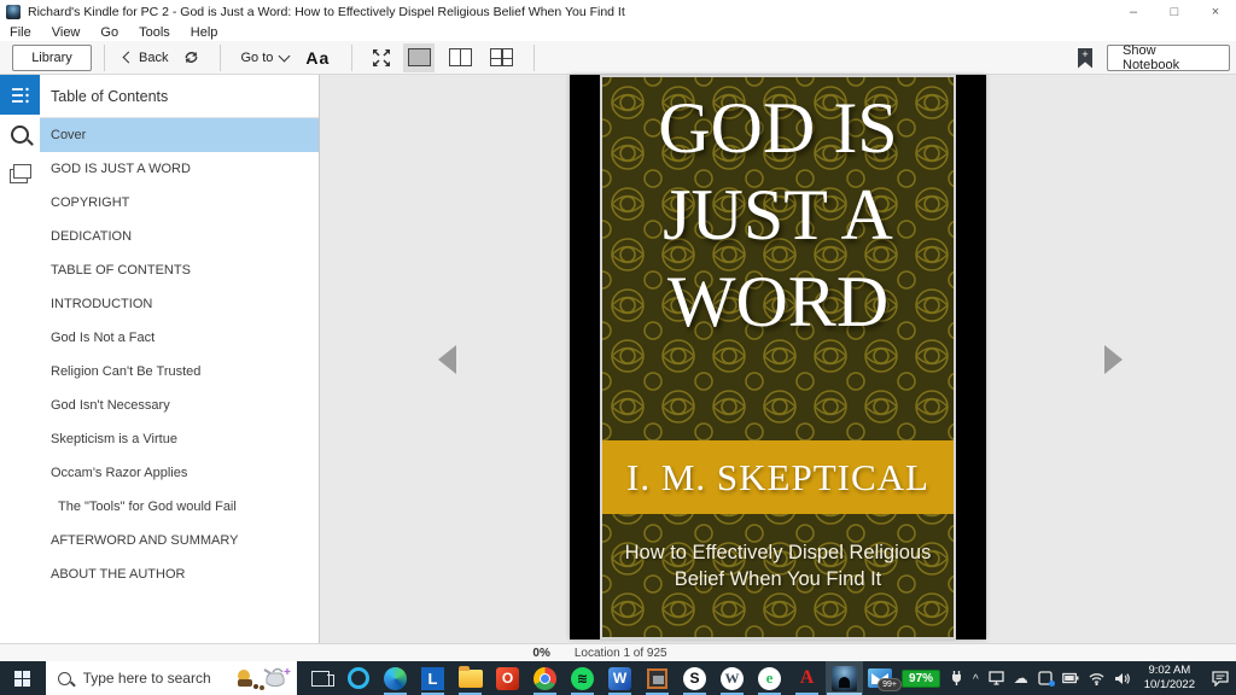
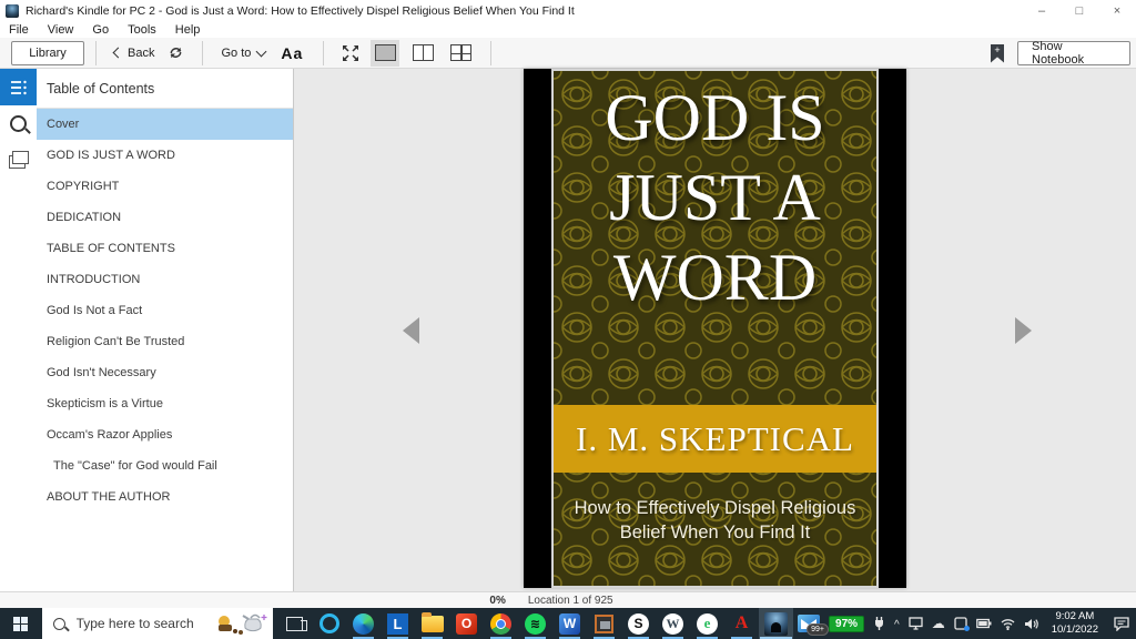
  Richard's Kindle for PC 2 - God is Just a Word: How to Effectively Dispel Religious Belief When You Find It
  –
  □
  ×
  File
  View
  Go
  Tools
  Help
  Library
  Back
  Go to
  Aa
  +
  Show Notebook
  Table of Contents
  Cover
  GOD IS JUST A WORD
  COPYRIGHT
  DEDICATION
  TABLE OF CONTENTS
  INTRODUCTION
  God Is Not a Fact
  Religion Can't Be Trusted
  God Isn't Necessary
  Skepticism is a Virtue
  Occam's Razor Applies
- The "Tools" for God would Fail
+ The "Case" for God would Fail
- AFTERWORD AND SUMMARY
  ABOUT THE AUTHOR
  GOD IS
  JUST A
  WORD
  I. M. SKEPTICAL
  How to Effectively Dispel Religious Belief When You Find It
  0%
  Location 1 of 925
  Type here to search
  L
  O
  ≋
  W
  S
  W
  e
  A
  97%
  ^
  ☁
  9:02 AM
  10/1/2022
